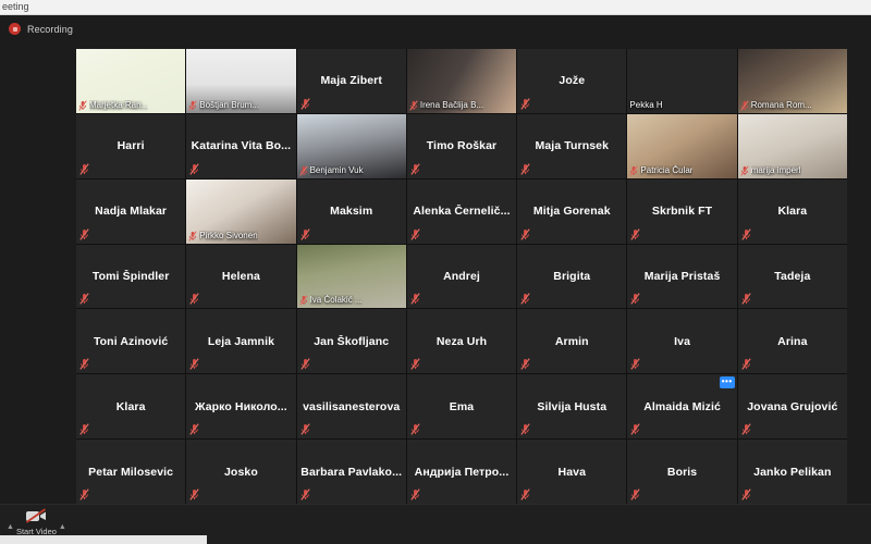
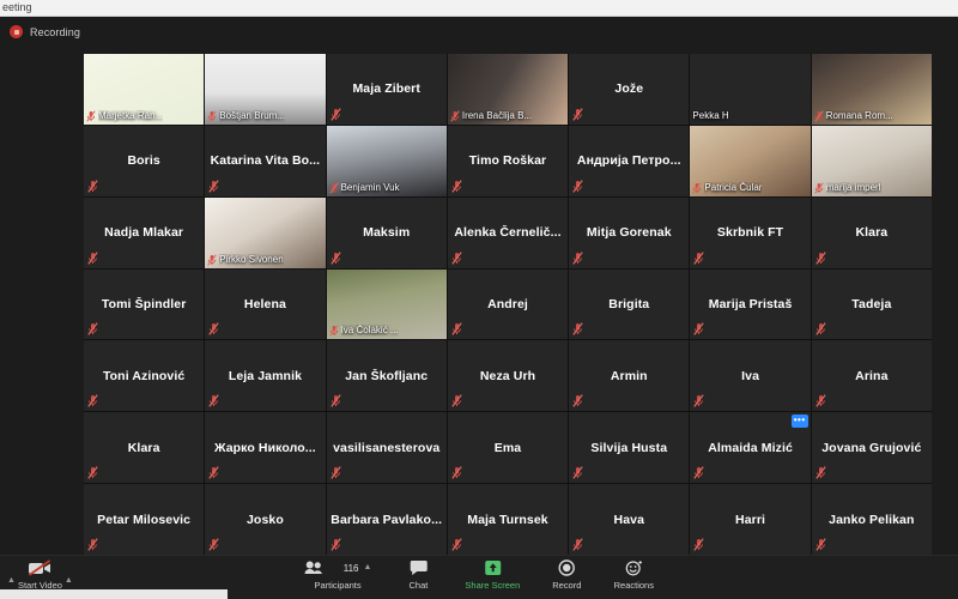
  eeting
  Recording
  Marjetka Ran...
  Boštjan Brum...
  Maja Zibert
  Irena Bačlija B...
  Jože
  Pekka H
  Romana Rom...
- Harri
+ Boris
  Katarina Vita Bo...
  Benjamin Vuk
  Timo Roškar
- Maja Turnsek
+ Андрија Петро...
  Patricia Čular
  marija imperl
  Nadja Mlakar
  Pirkko Sivonen
  Maksim
  Alenka Černelič...
  Mitja Gorenak
  Skrbnik FT
  Klara
  Tomi Špindler
  Helena
  Iva Čolakić ...
  Andrej
  Brigita
  Marija Pristaš
  Tadeja
  Toni Azinović
  Leja Jamnik
  Jan Škofljanc
  Neza Urh
  Armin
  Iva
  Arina
  Klara
  Жарко Николо...
  vasilisanesterova
  Ema
  Silvija Husta
  Almaida Mizić
  •••
  Jovana Grujović
  Petar Milosevic
  Josko
  Barbara Pavlako...
- Андрија Петро...
+ Maja Turnsek
  Hava
- Boris
+ Harri
  Janko Pelikan
  Start Video
+ 116
+ Participants
+ Chat
+ Share Screen
+ Record
+ Reactions
